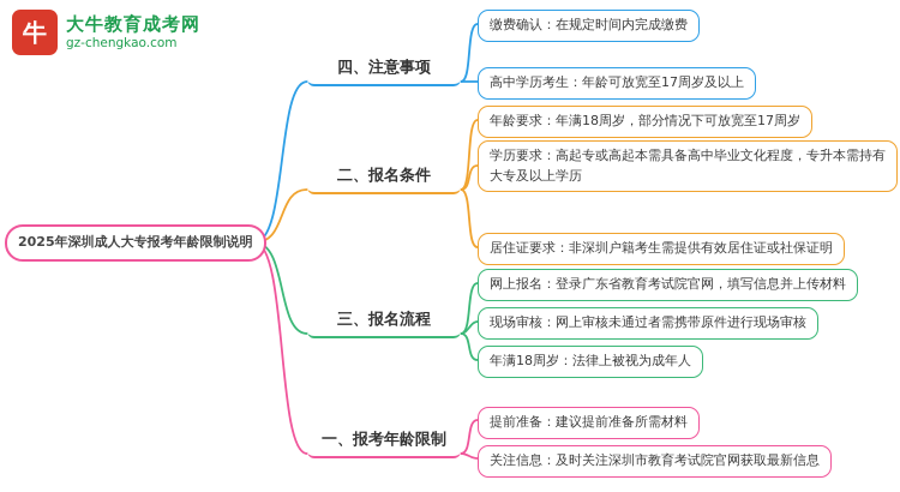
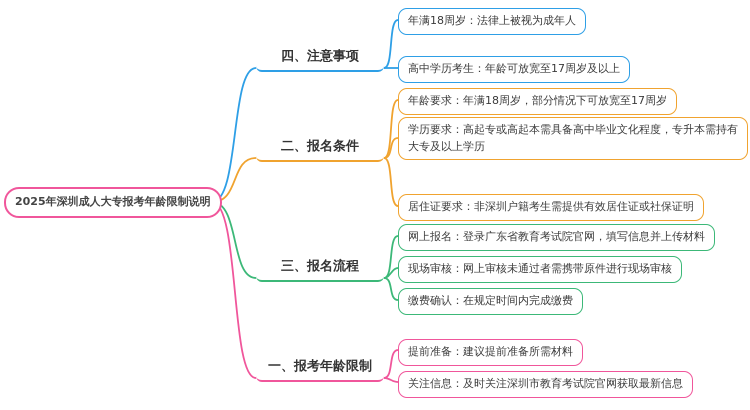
- 牛
- 大牛教育成考网
- gz-chengkao.com
  2025年深圳成人大专报考年龄限制说明
  四、注意事项
  二、报名条件
  三、报名流程
  一、报考年龄限制
- 缴费确认：在规定时间内完成缴费
+ 年满18周岁：法律上被视为成年人
  高中学历考生：年龄可放宽至17周岁及以上
  年龄要求：年满18周岁，部分情况下可放宽至17周岁
  学历要求：高起专或高起本需具备高中毕业文化程度，专升本需持有大专及以上学历
  居住证要求：非深圳户籍考生需提供有效居住证或社保证明
  网上报名：登录广东省教育考试院官网，填写信息并上传材料
  现场审核：网上审核未通过者需携带原件进行现场审核
- 年满18周岁：法律上被视为成年人
+ 缴费确认：在规定时间内完成缴费
  提前准备：建议提前准备所需材料
  关注信息：及时关注深圳市教育考试院官网获取最新信息
